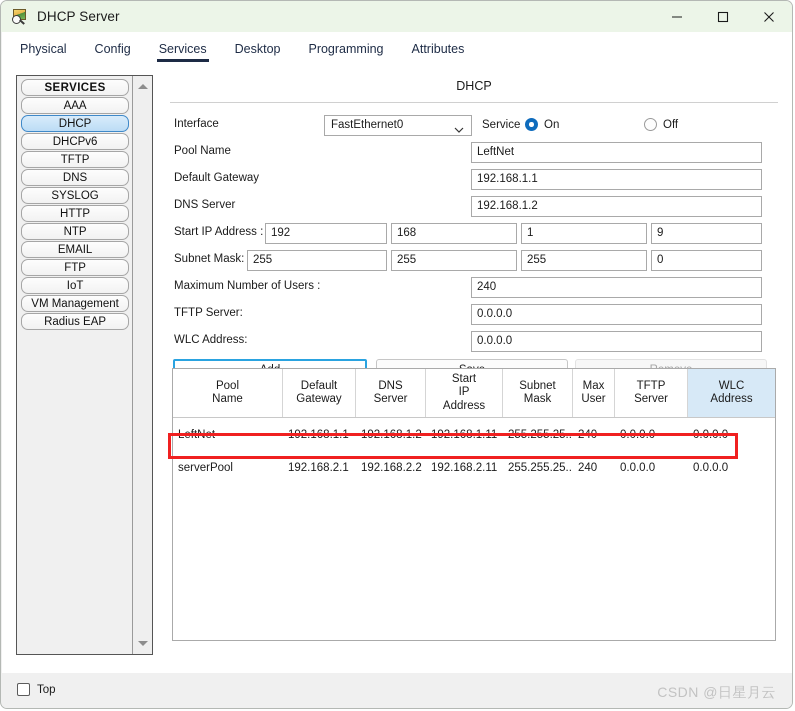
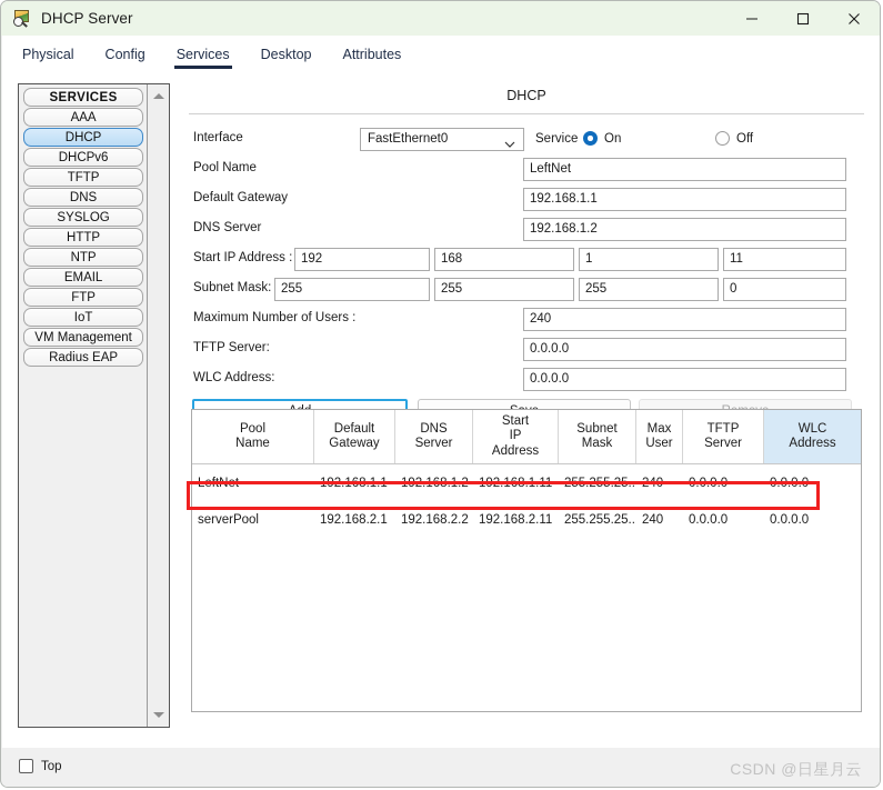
  DHCP Server
  Physical
  Config
  Services
  Desktop
- Programming
  Attributes
  SERVICES
  AAA
  DHCP
  DHCPv6
  TFTP
  DNS
  SYSLOG
  HTTP
  NTP
  EMAIL
  FTP
  IoT
  VM Management
  Radius EAP
  DHCP
  Interface
  FastEthernet0
  Service
  On
  Off
  Pool Name
  LeftNet
  Default Gateway
  192.168.1.1
  DNS Server
  192.168.1.2
  Start IP Address :
  192
  168
  1
- 9
+ 11
  Subnet Mask:
  255
  255
  255
  0
  Maximum Number of Users :
  240
  TFTP Server:
  0.0.0.0
  WLC Address:
  0.0.0.0
  Pool
  Name
  Default
  Gateway
  DNS
  Server
  Start
  IP
  Address
  Subnet
  Mask
  Max
  User
  TFTP
  Server
  WLC
  Address
  LeftNet
  192.168.1.1
  192.168.1.2
  192.168.1.11
  255.255.25..
  240
  0.0.0.0
  0.0.0.0
  serverPool
  192.168.2.1
  192.168.2.2
  192.168.2.11
  255.255.25..
  240
  0.0.0.0
  0.0.0.0
  Top
  CSDN @日星月云
